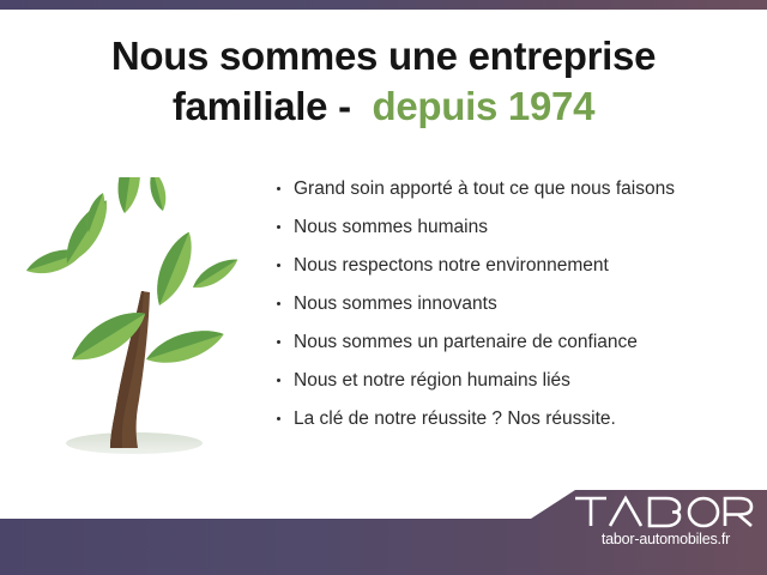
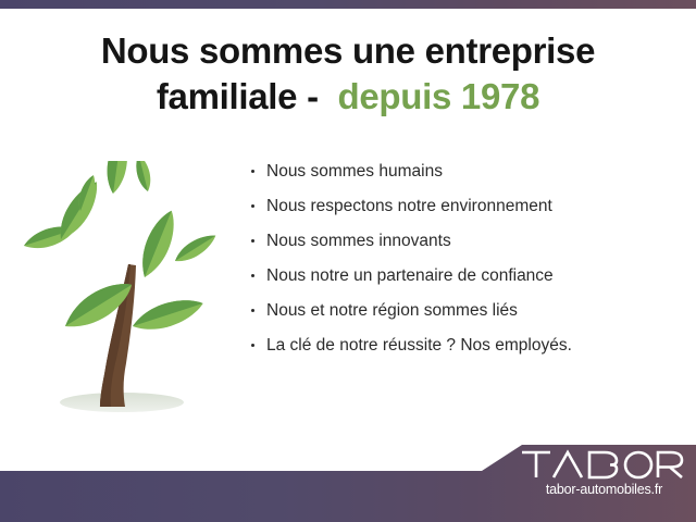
  Nous sommes une entreprise
- familiale - depuis 1974
+ familiale - depuis 1978
- Grand soin apporté à tout ce que nous faisons
  Nous sommes humains
  Nous respectons notre environnement
  Nous sommes innovants
- Nous sommes un partenaire de confiance
+ Nous notre un partenaire de confiance
- Nous et notre région humains liés
+ Nous et notre région sommes liés
- La clé de notre réussite ? Nos réussite.
+ La clé de notre réussite ? Nos employés.
  tabor-automobiles.fr
